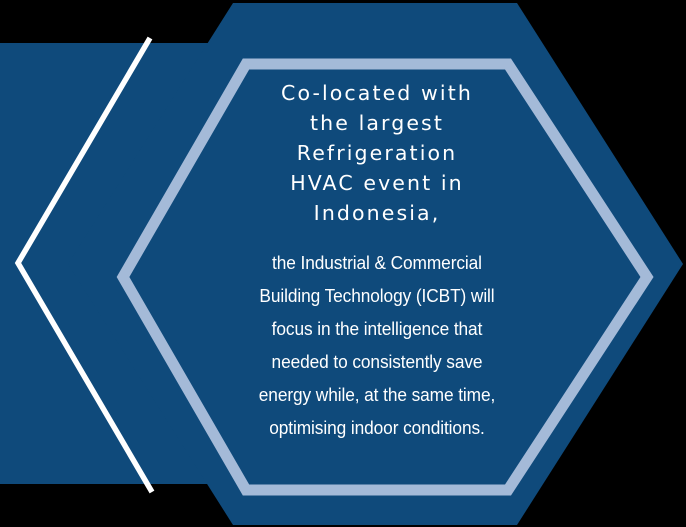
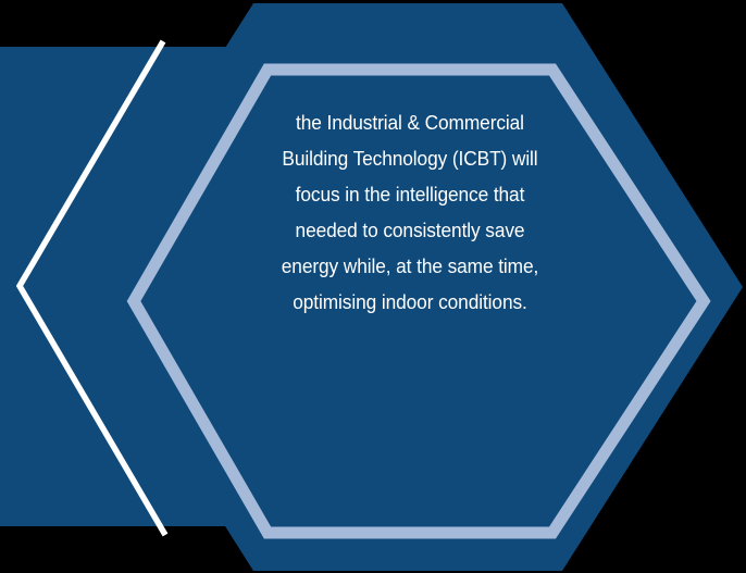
- Co-located with
- the largest
- Refrigeration
- HVAC event in
- Indonesia,
  the Industrial & Commercial
  Building Technology (ICBT) will
  focus in the intelligence that
  needed to consistently save
  energy while, at the same time,
  optimising indoor conditions.
